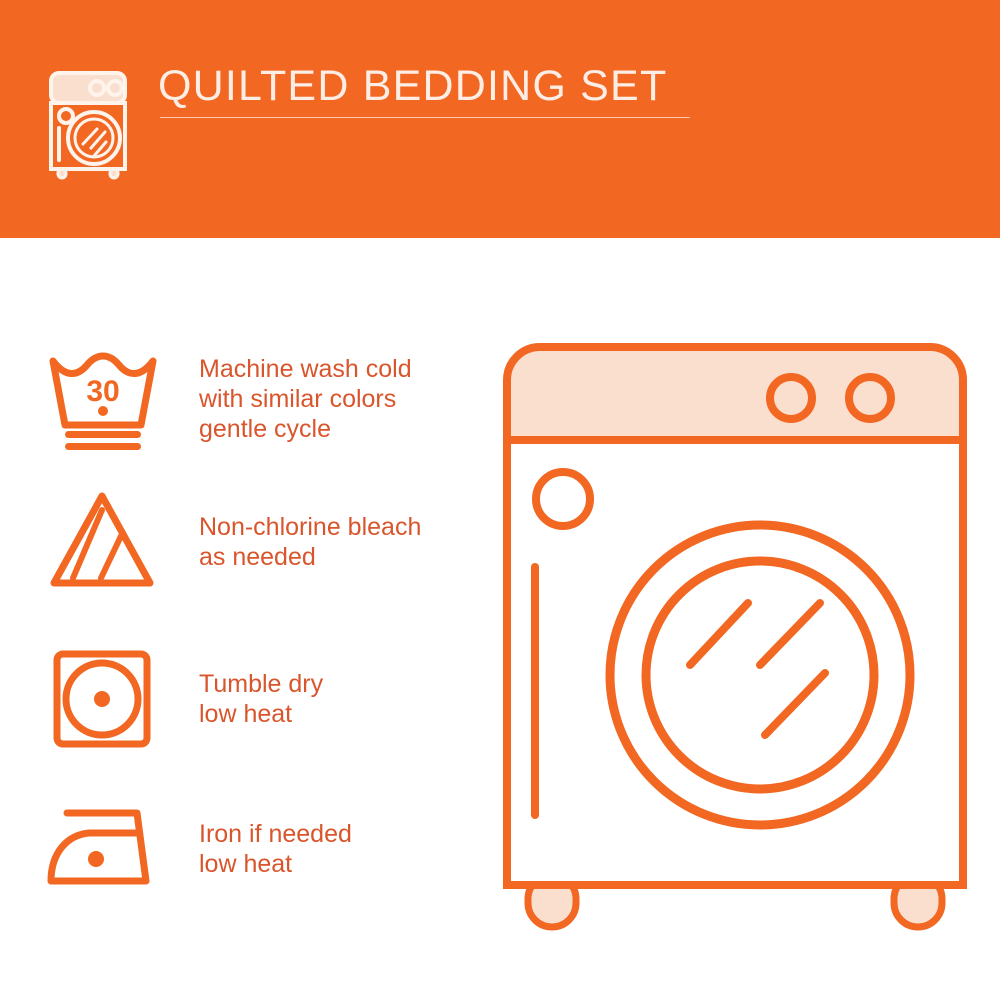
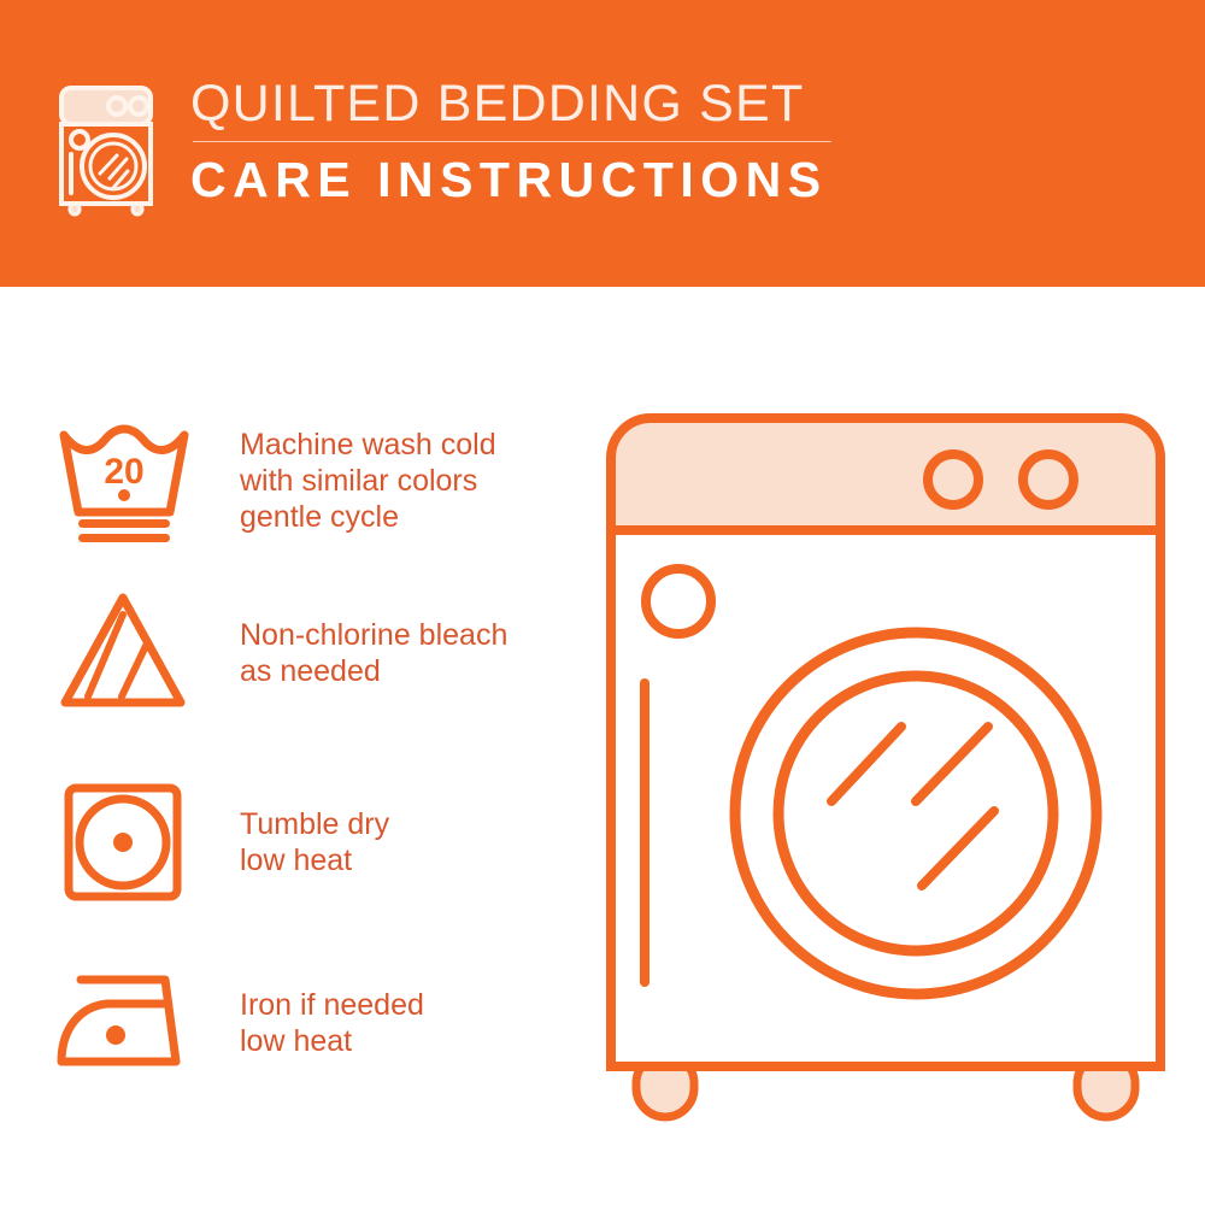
  QUILTED BEDDING SET
+ CARE INSTRUCTIONS
- 30
+ 20
  Machine wash cold
  with similar colors
  gentle cycle
  Non-chlorine bleach
  as needed
  Tumble dry
  low heat
  Iron if needed
  low heat
